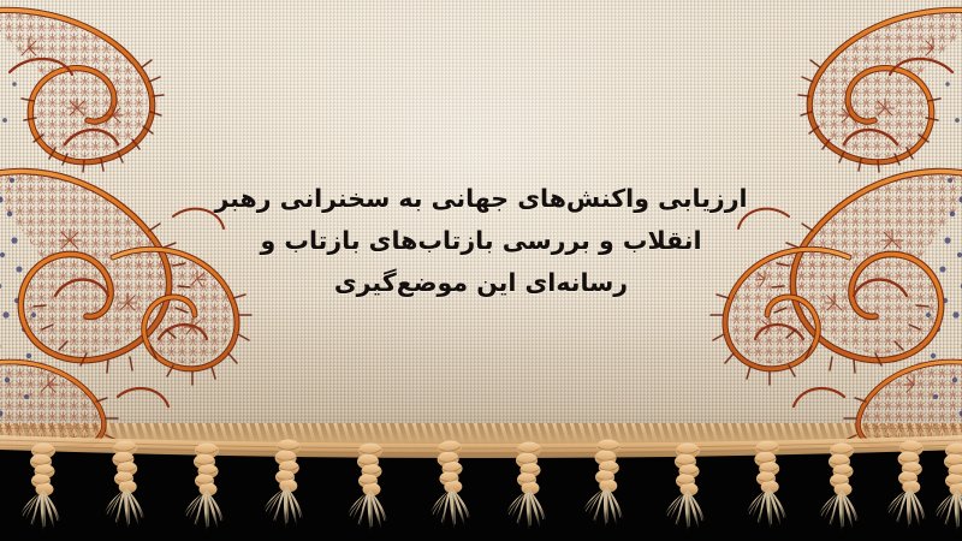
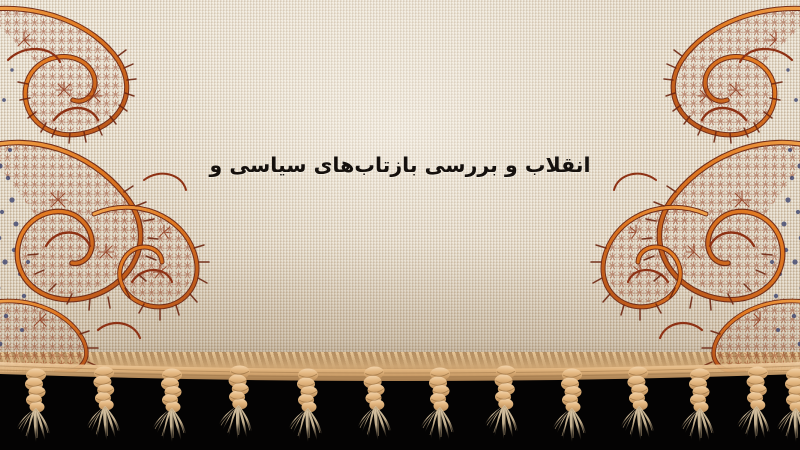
- ارزیابی واکنش‌های جهانی به سخنرانی رهبر
- انقلاب و بررسی بازتاب‌های بازتاب و
+ انقلاب و بررسی بازتاب‌های سیاسی و
- رسانه‌ای این موضع‌گیری
